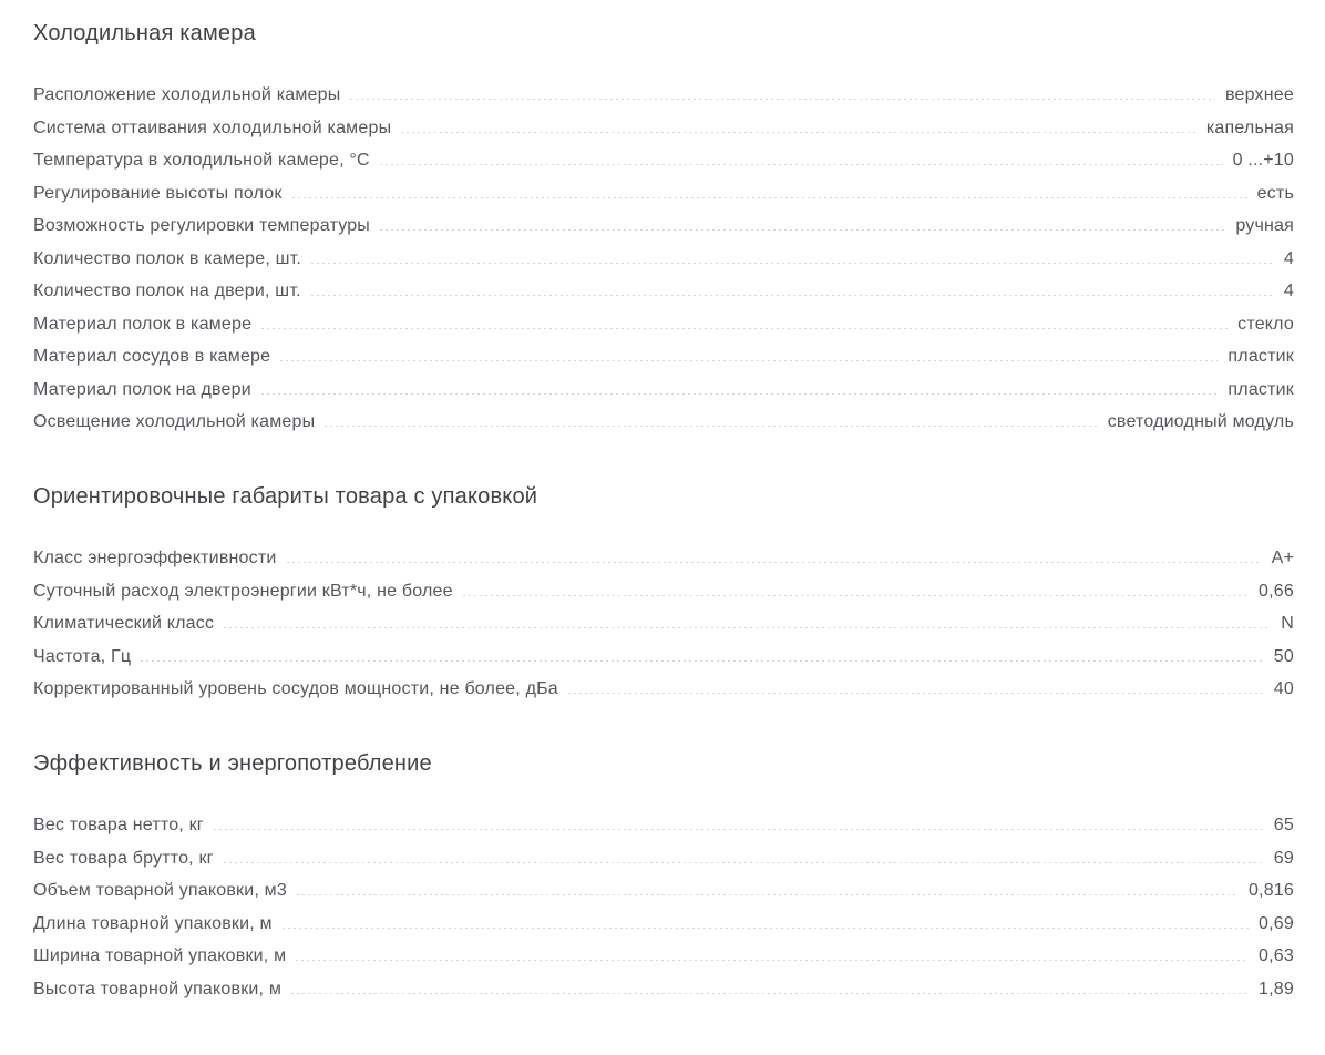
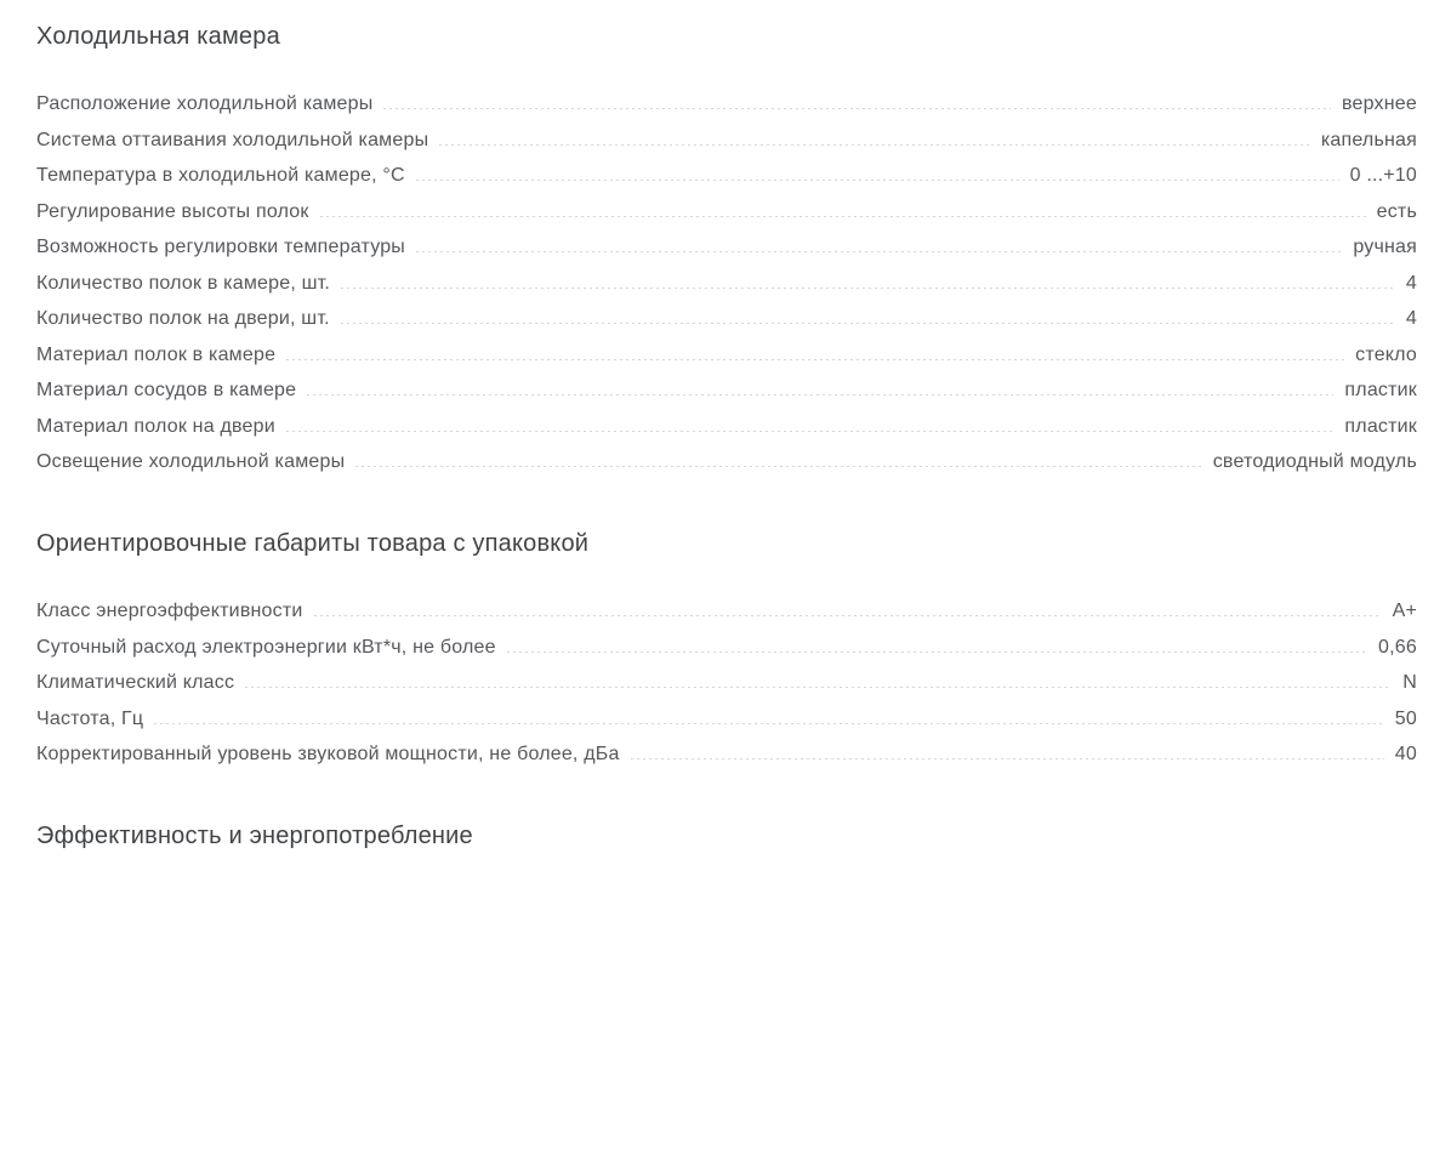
  Холодильная камера
  Расположение холодильной камеры
  верхнее
  Система оттаивания холодильной камеры
  капельная
  Температура в холодильной камере, °С
  0 ...+10
  Регулирование высоты полок
  есть
  Возможность регулировки температуры
  ручная
  Количество полок в камере, шт.
  4
  Количество полок на двери, шт.
  4
  Материал полок в камере
  стекло
  Материал сосудов в камере
  пластик
  Материал полок на двери
  пластик
  Освещение холодильной камеры
  светодиодный модуль
  Ориентировочные габариты товара с упаковкой
  Класс энергоэффективности
  A+
  Суточный расход электроэнергии кВт*ч, не более
  0,66
  Климатический класс
  N
  Частота, Гц
  50
- Корректированный уровень сосудов мощности, не более, дБа
+ Корректированный уровень звуковой мощности, не более, дБа
  40
  Эффективность и энергопотребление
- Вес товара нетто, кг
- 65
- Вес товара брутто, кг
- 69
- Объем товарной упаковки, м3
- 0,816
- Длина товарной упаковки, м
- 0,69
- Ширина товарной упаковки, м
- 0,63
- Высота товарной упаковки, м
- 1,89
